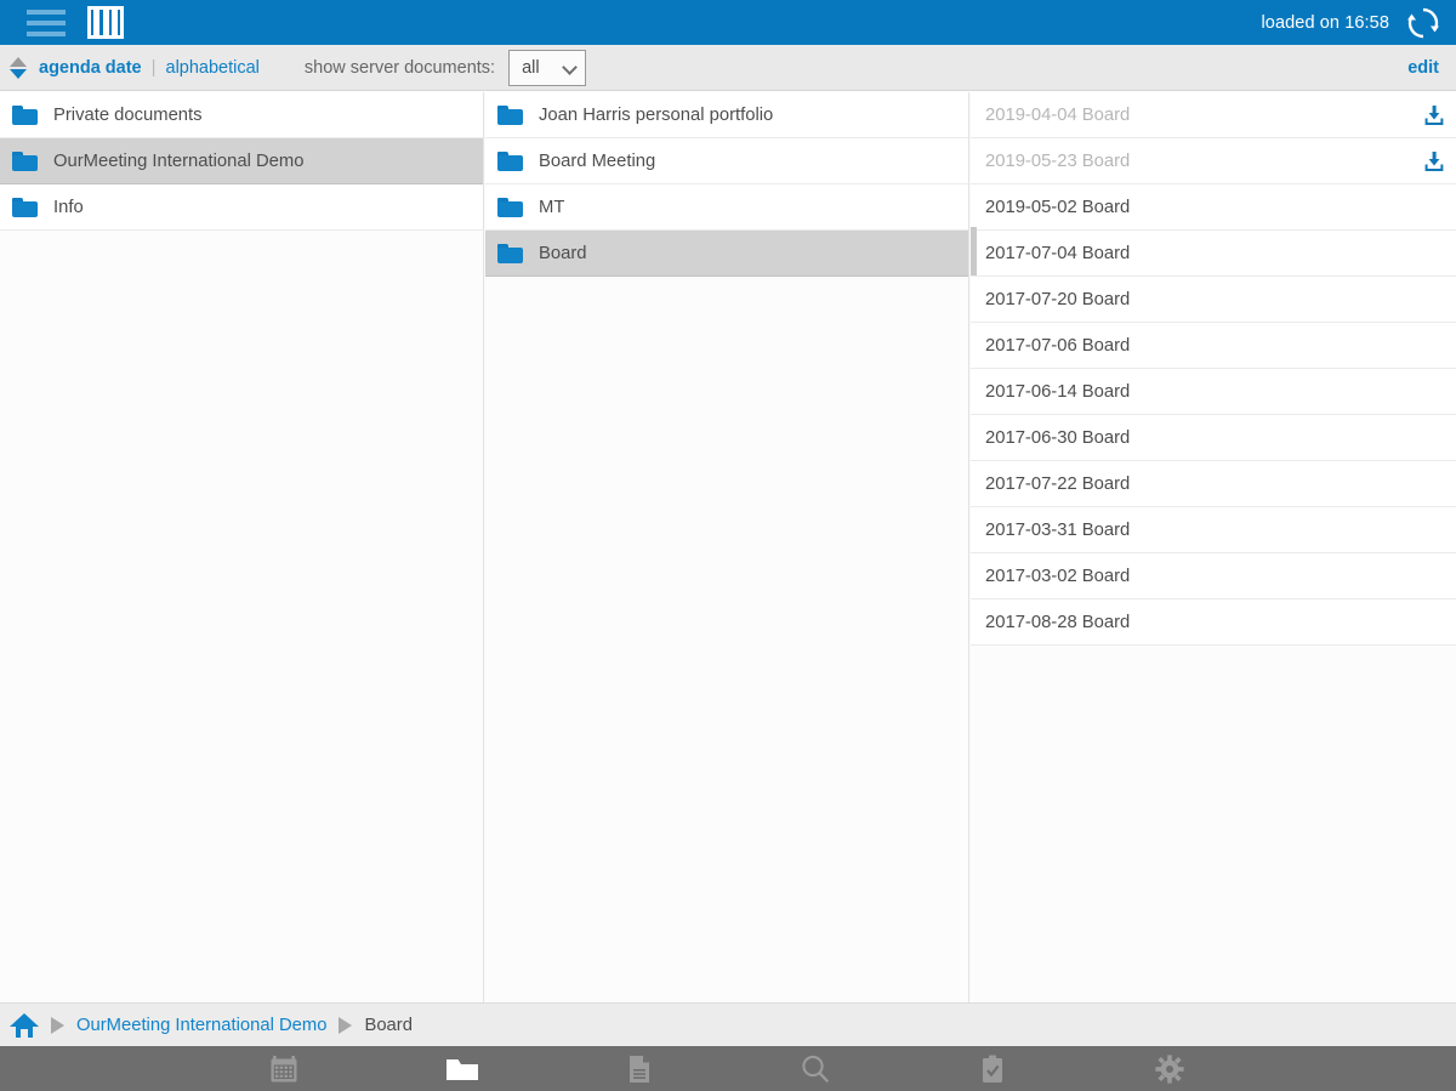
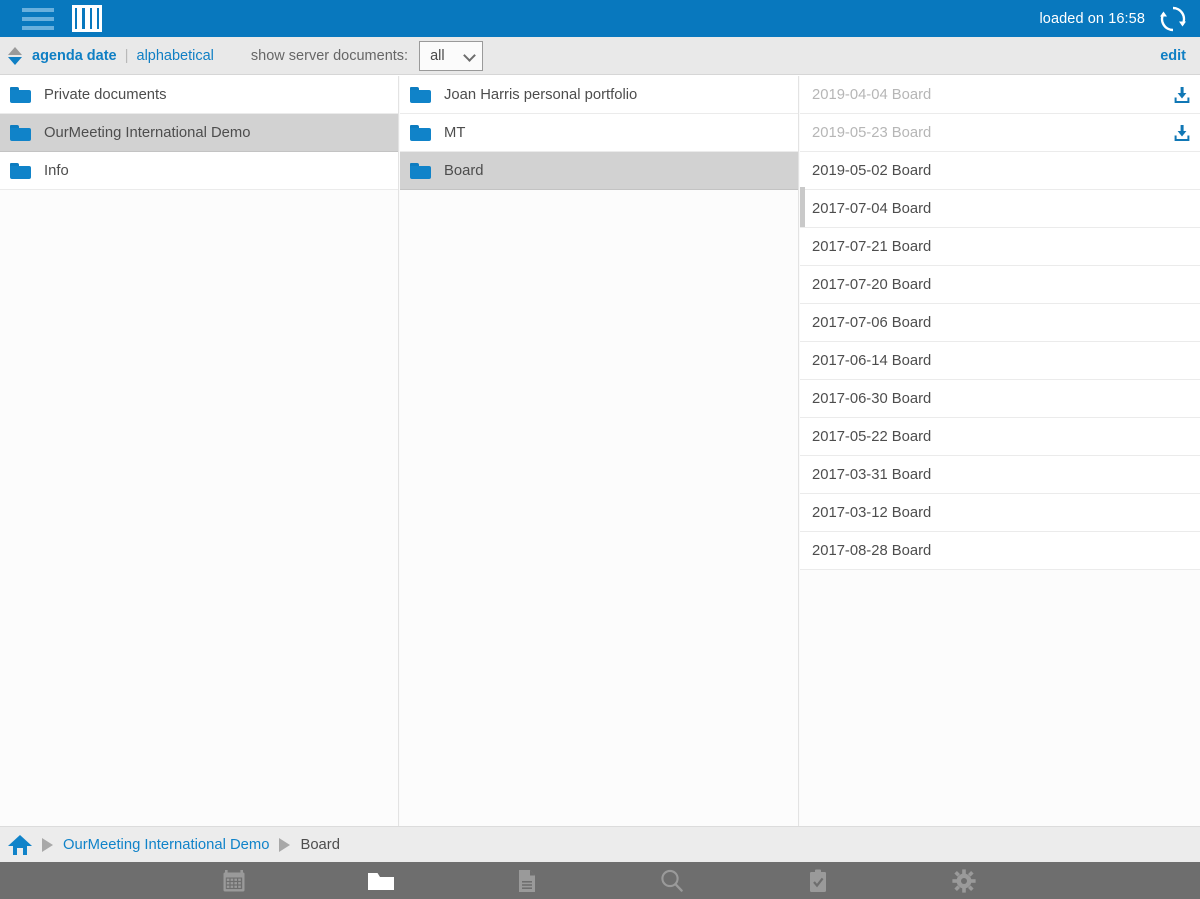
  loaded on 16:58
  agenda date
  |
  alphabetical
  show server documents:
  all
  edit
  Private documents
  OurMeeting International Demo
  Info
  Joan Harris personal portfolio
- Board Meeting
  MT
  Board
  2019-04-04 Board
  2019-05-23 Board
  2019-05-02 Board
  2017-07-04 Board
+ 2017-07-21 Board
  2017-07-20 Board
  2017-07-06 Board
  2017-06-14 Board
  2017-06-30 Board
- 2017-07-22 Board
+ 2017-05-22 Board
  2017-03-31 Board
- 2017-03-02 Board
+ 2017-03-12 Board
  2017-08-28 Board
  OurMeeting International Demo
  Board
